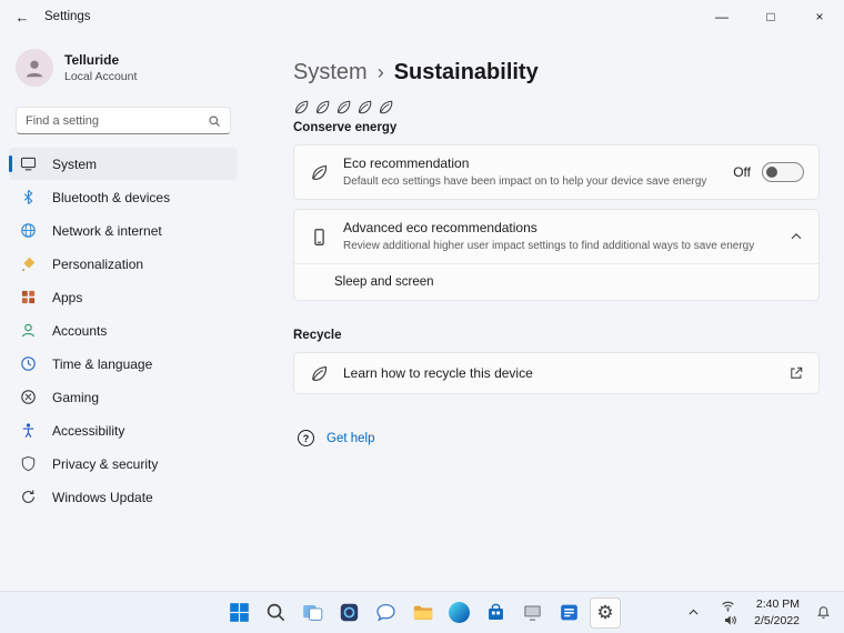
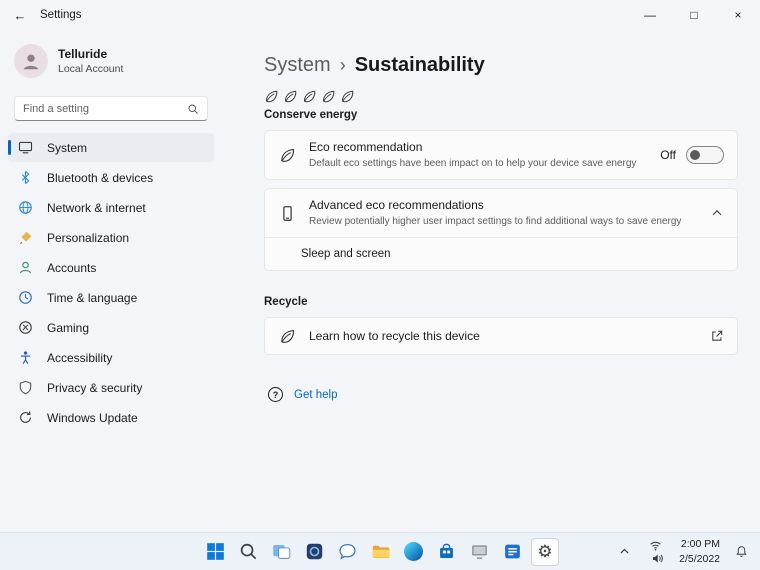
  ←
  Settings
  —
  □
  ×
  Telluride
  Local Account
  Find a setting
  System
  Bluetooth & devices
  Network & internet
  Personalization
- Apps
  Accounts
  Time & language
  Gaming
  Accessibility
  Privacy & security
  Windows Update
  System
  ›
  Sustainability
  Conserve energy
  Eco recommendation
  Default eco settings have been impact on to help your device save energy
  Off
  Advanced eco recommendations
- Review additional higher user impact settings to find additional ways to save energy
+ Review potentially higher user impact settings to find additional ways to save energy
  Sleep and screen
  Recycle
  Learn how to recycle this device
  ?
  Get help
  ⚙
- 2:40 PM
+ 2:00 PM
  2/5/2022
